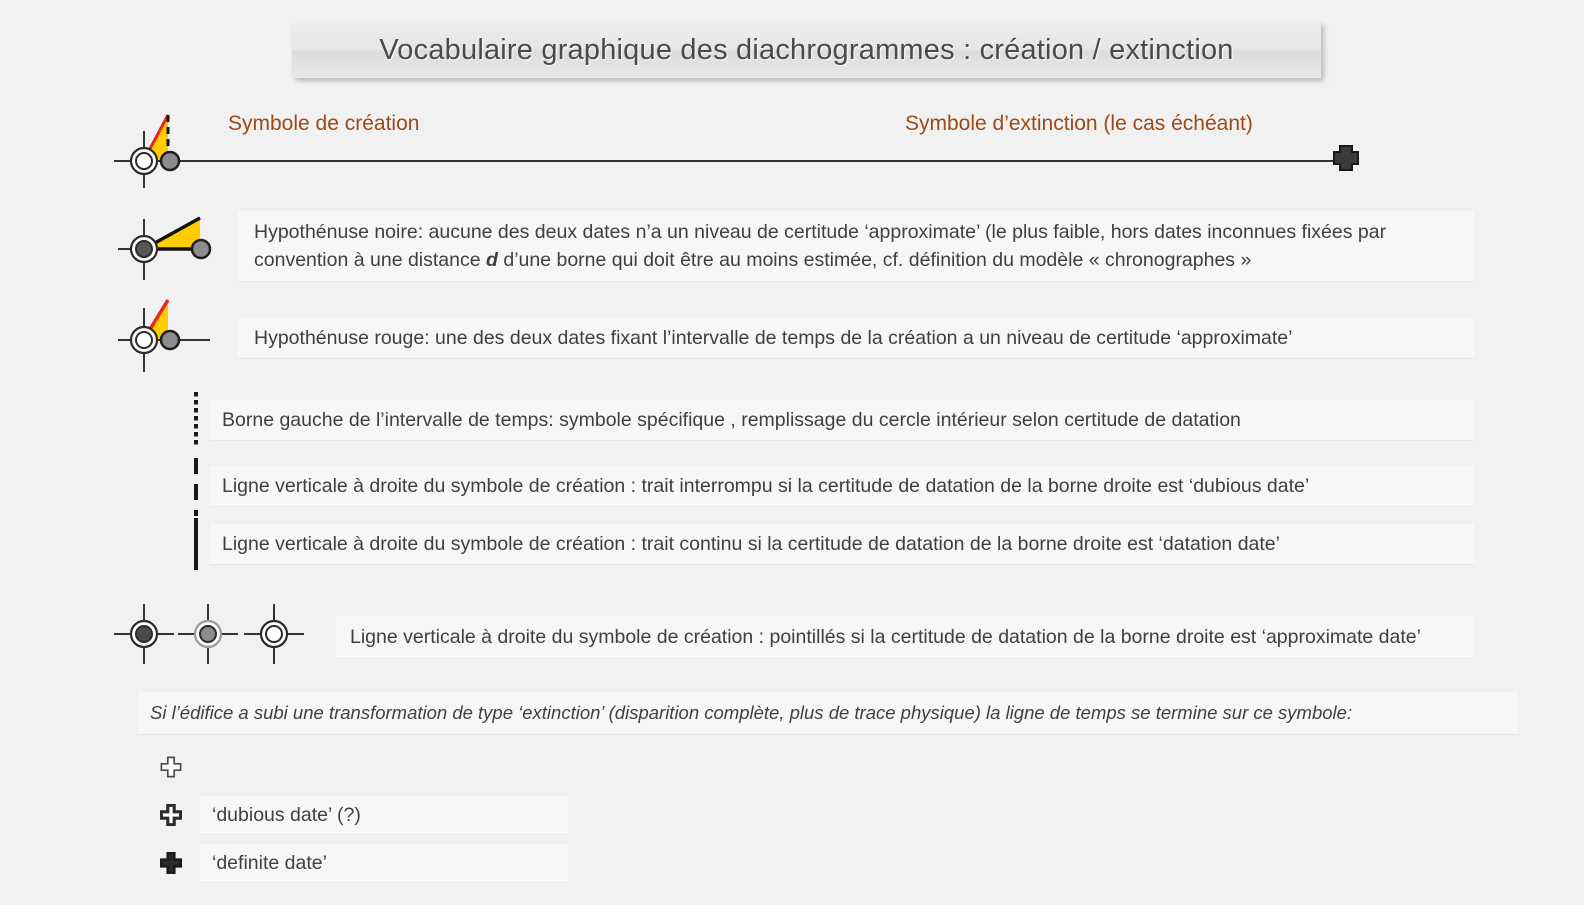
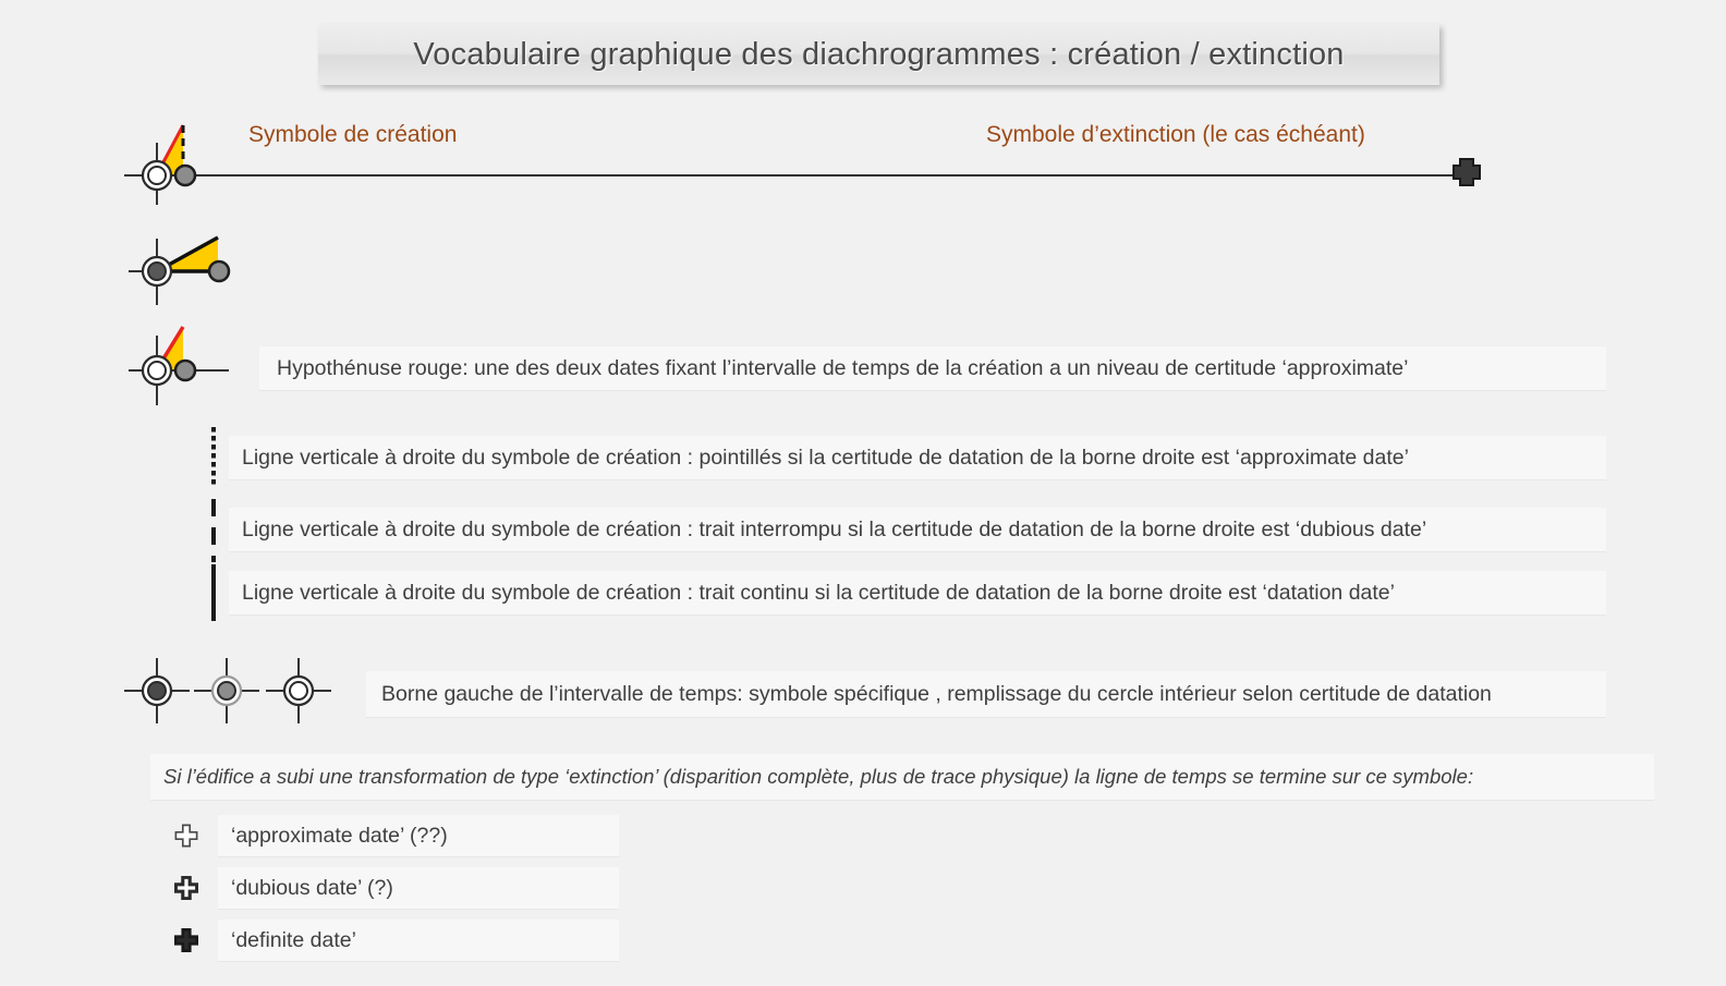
  Vocabulaire graphique des diachrogrammes : création / extinction
  Symbole de création
  Symbole d’extinction (le cas échéant)
- Hypothénuse noire: aucune des deux dates n’a un niveau de certitude ‘approximate’ (le plus faible, hors dates inconnues fixées par convention à une distance d d’une borne qui doit être au moins estimée, cf. définition du modèle « chronographes »
  Hypothénuse rouge: une des deux dates fixant l’intervalle de temps de la création a un niveau de certitude ‘approximate’
- Borne gauche de l’intervalle de temps: symbole spécifique , remplissage du cercle intérieur selon certitude de datation
+ Ligne verticale à droite du symbole de création : pointillés si la certitude de datation de la borne droite est ‘approximate date’
  Ligne verticale à droite du symbole de création : trait interrompu si la certitude de datation de la borne droite est ‘dubious date’
  Ligne verticale à droite du symbole de création : trait continu si la certitude de datation de la borne droite est ‘datation date’
- Ligne verticale à droite du symbole de création : pointillés si la certitude de datation de la borne droite est ‘approximate date’
+ Borne gauche de l’intervalle de temps: symbole spécifique , remplissage du cercle intérieur selon certitude de datation
  Si l’édifice a subi une transformation de type ‘extinction’ (disparition complète, plus de trace physique) la ligne de temps se termine sur ce symbole:
+ ‘approximate date’ (??)
  ‘dubious date’ (?)
  ‘definite date’
